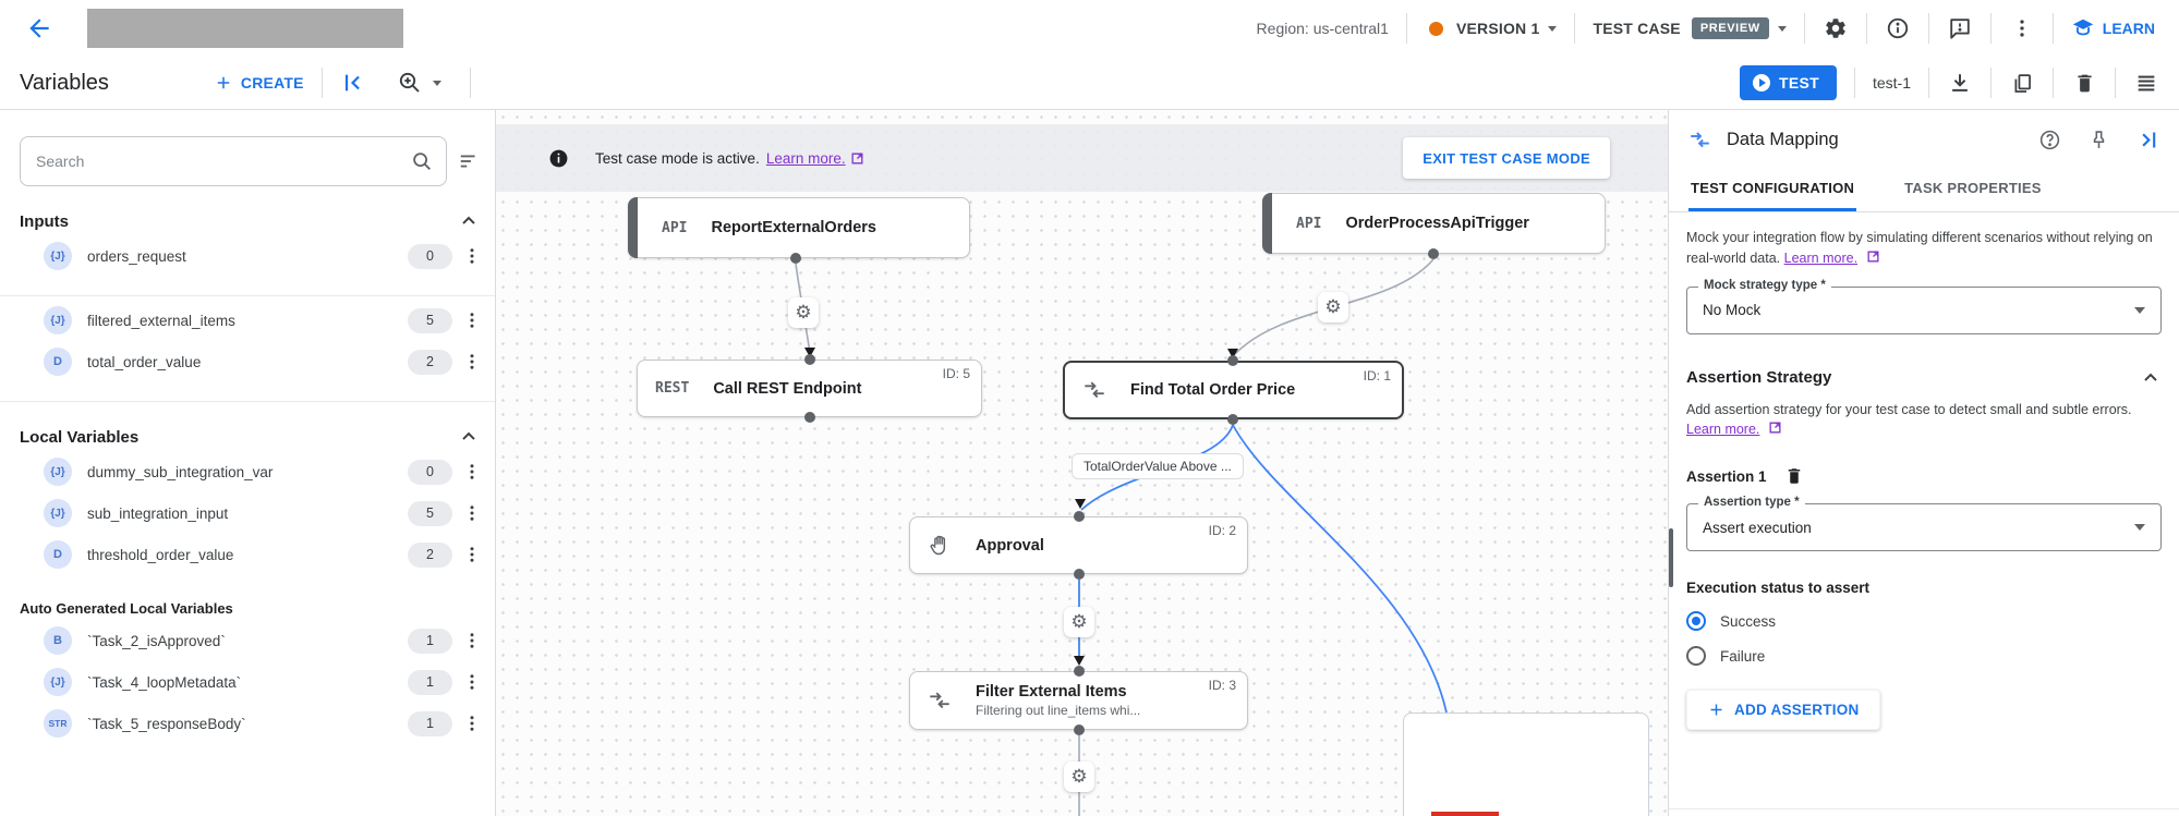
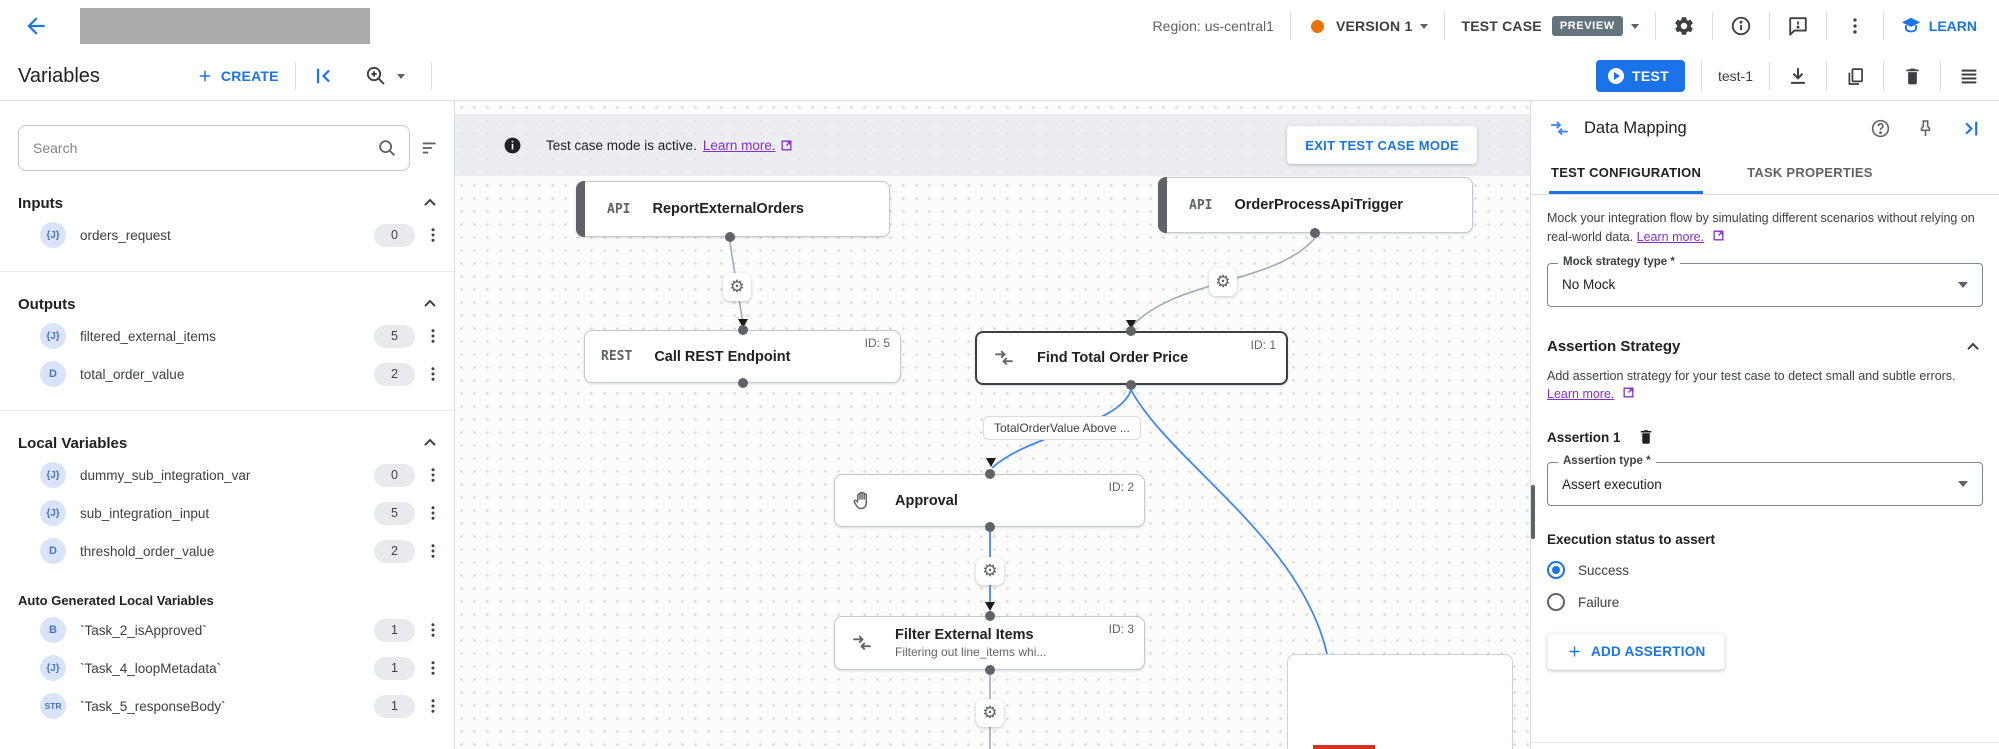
  Region: us-central1
  VERSION 1
  TEST CASE
  PREVIEW
  LEARN
  Variables
  CREATE
  TEST
  test-1
  Search
  Inputs
  {J}
  orders_request
  0
+ Outputs
  {J}
  filtered_external_items
  5
  D
  total_order_value
  2
  Local Variables
  {J}
  dummy_sub_integration_var
  0
  {J}
  sub_integration_input
  5
  D
  threshold_order_value
  2
  Auto Generated Local Variables
  B
  `Task_2_isApproved`
  1
  {J}
  `Task_4_loopMetadata`
  1
  STR
  `Task_5_responseBody`
  1
  Test case mode is active.
  Learn more.
  EXIT TEST CASE MODE
  API
  ReportExternalOrders
  API
  OrderProcessApiTrigger
  REST
  Call REST Endpoint
  ID: 5
  Find Total Order Price
  ID: 1
  Approval
  ID: 2
  Filter External Items
  Filtering out line_items whi...
  ID: 3
  TotalOrderValue Above ...
  ⚙
  ⚙
  ⚙
  ⚙
  Data Mapping
  TEST CONFIGURATION
  TASK PROPERTIES
  Mock your integration flow by simulating different scenarios without relying on real-world data. Learn more.
  Mock strategy type *
  No Mock
  Assertion Strategy
  Add assertion strategy for your test case to detect small and subtle errors. Learn more.
  Assertion 1
  Assertion type *
  Assert execution
  Execution status to assert
  Success
  Failure
  ADD ASSERTION
